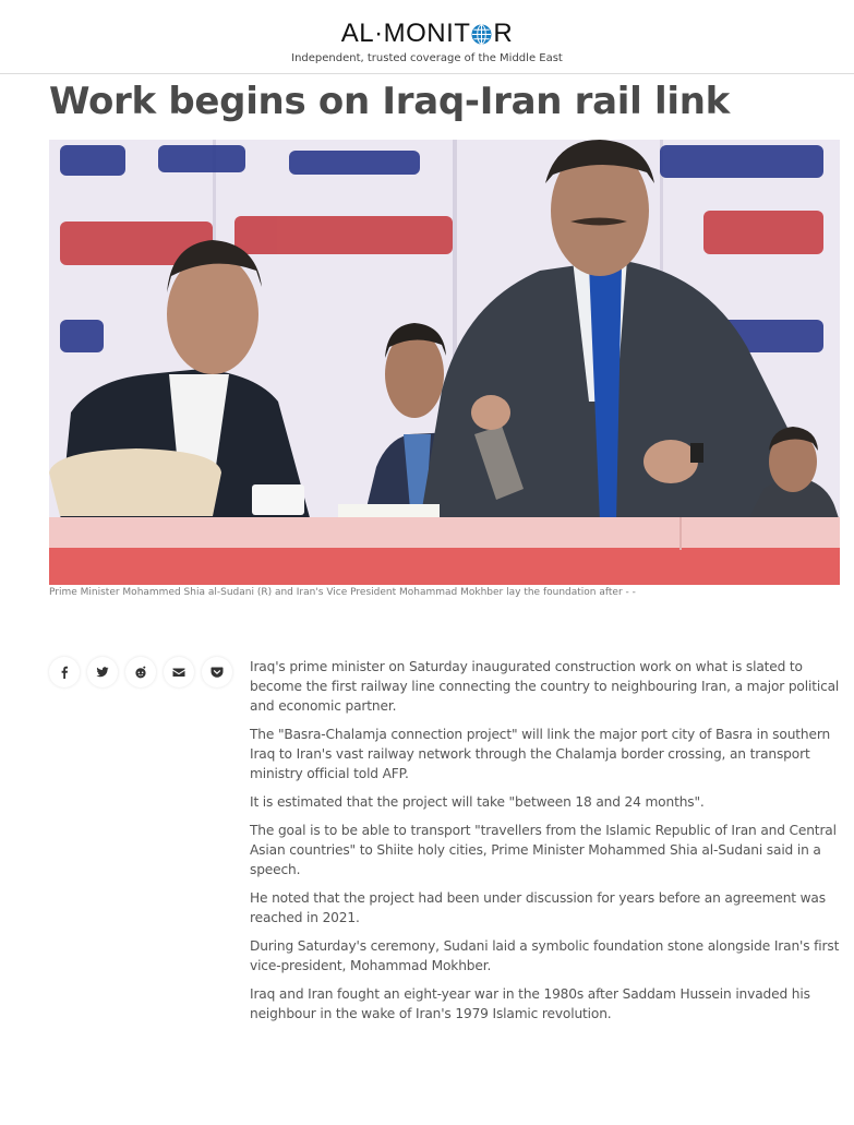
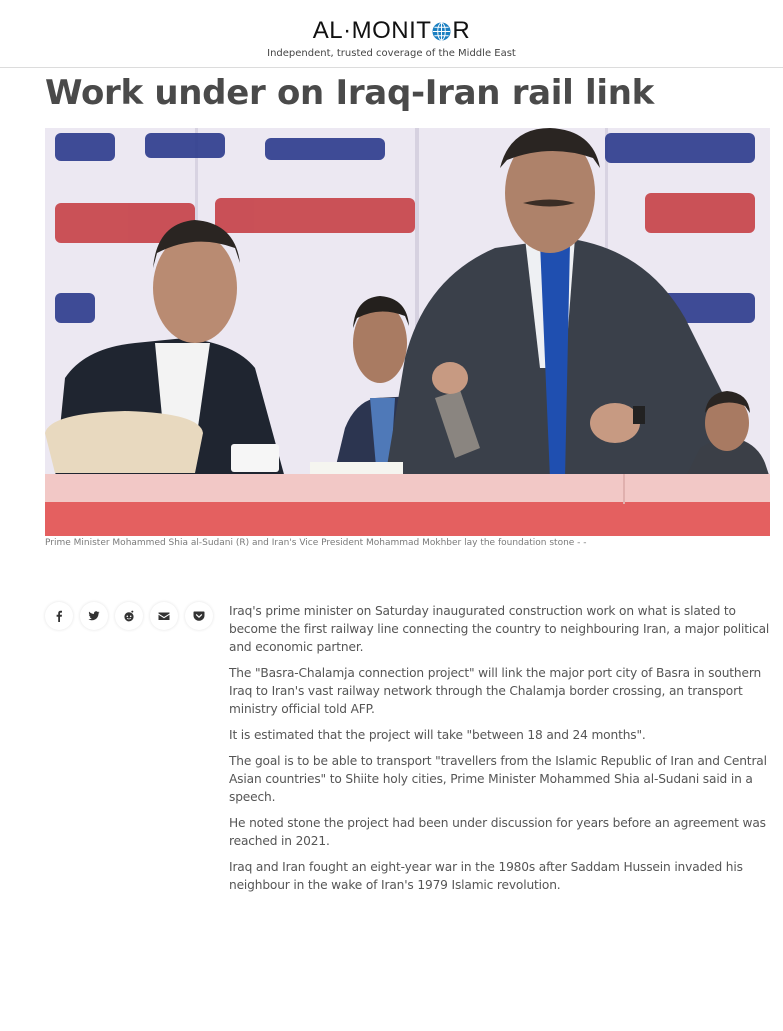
  AL·MONIT
  R
  Independent, trusted coverage of the Middle East
- Work begins on Iraq-Iran rail link
+ Work under on Iraq-Iran rail link
- Prime Minister Mohammed Shia al-Sudani (R) and Iran's Vice President Mohammad Mokhber lay the foundation after - -
+ Prime Minister Mohammed Shia al-Sudani (R) and Iran's Vice President Mohammad Mokhber lay the foundation stone - -
  Iraq's prime minister on Saturday inaugurated construction work on what is slated to become the first railway line connecting the country to neighbouring Iran, a major political and economic partner.
  The "Basra-Chalamja connection project" will link the major port city of Basra in southern Iraq to Iran's vast railway network through the Chalamja border crossing, an transport ministry official told AFP.
  It is estimated that the project will take "between 18 and 24 months".
  The goal is to be able to transport "travellers from the Islamic Republic of Iran and Central Asian countries" to Shiite holy cities, Prime Minister Mohammed Shia al-Sudani said in a speech.
- He noted that the project had been under discussion for years before an agreement was reached in 2021.
+ He noted stone the project had been under discussion for years before an agreement was reached in 2021.
- During Saturday's ceremony, Sudani laid a symbolic foundation stone alongside Iran's first vice-president, Mohammad Mokhber.
  Iraq and Iran fought an eight-year war in the 1980s after Saddam Hussein invaded his neighbour in the wake of Iran's 1979 Islamic revolution.
